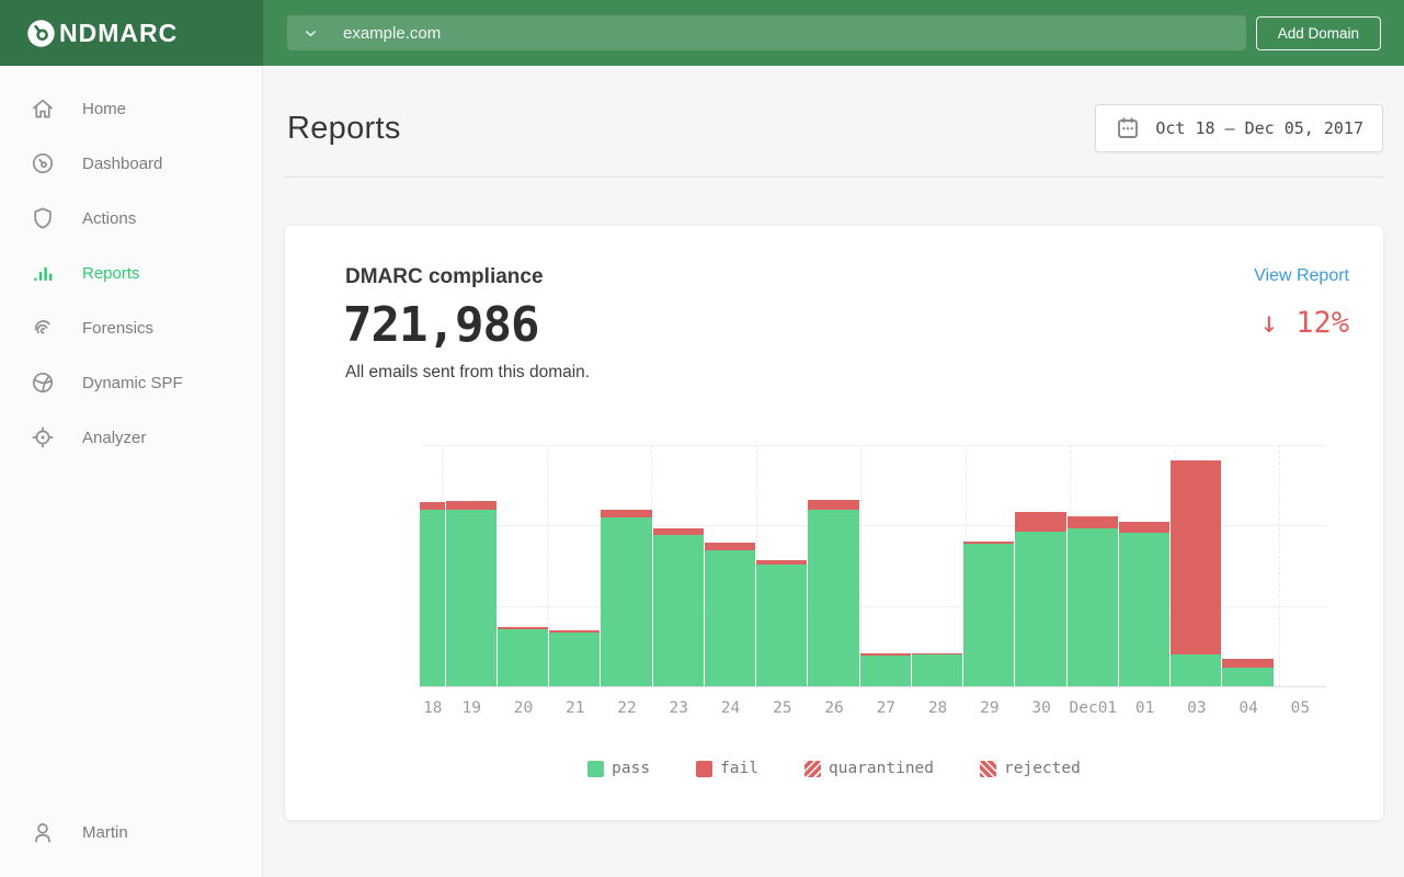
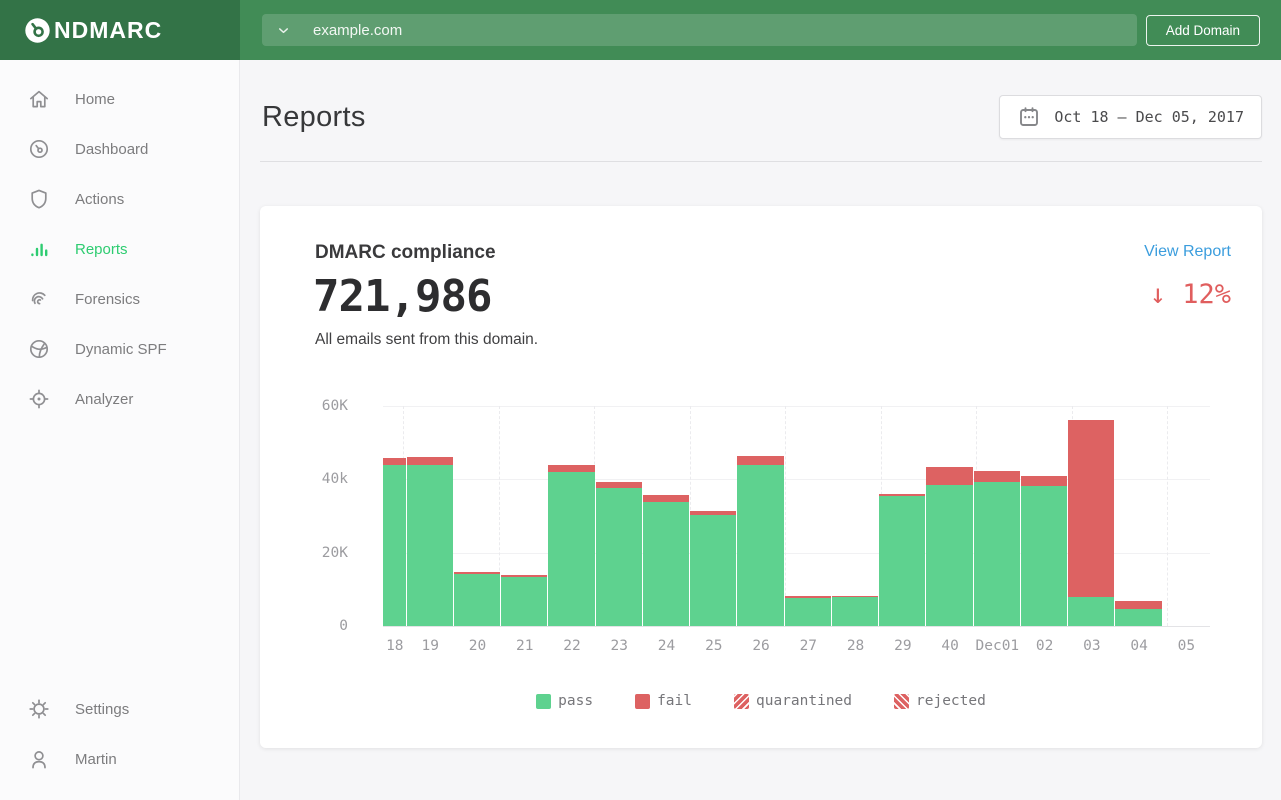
  NDMARC
  example.com
  Add Domain
  Home
  Dashboard
  Actions
  Reports
  Forensics
  Dynamic SPF
  Analyzer
+ Settings
  Martin
  Reports
  Oct 18 – Dec 05, 2017
  DMARC compliance
  View Report
  721,986
  ↓ 12%
  All emails sent from this domain.
+ 0
+ 20K
+ 40k
+ 60K
  18
  19
  20
  21
  22
  23
  24
  25
  26
  27
  28
  29
- 30
+ 40
  Dec01
- 01
+ 02
  03
  04
  05
  pass
  fail
  quarantined
  rejected
